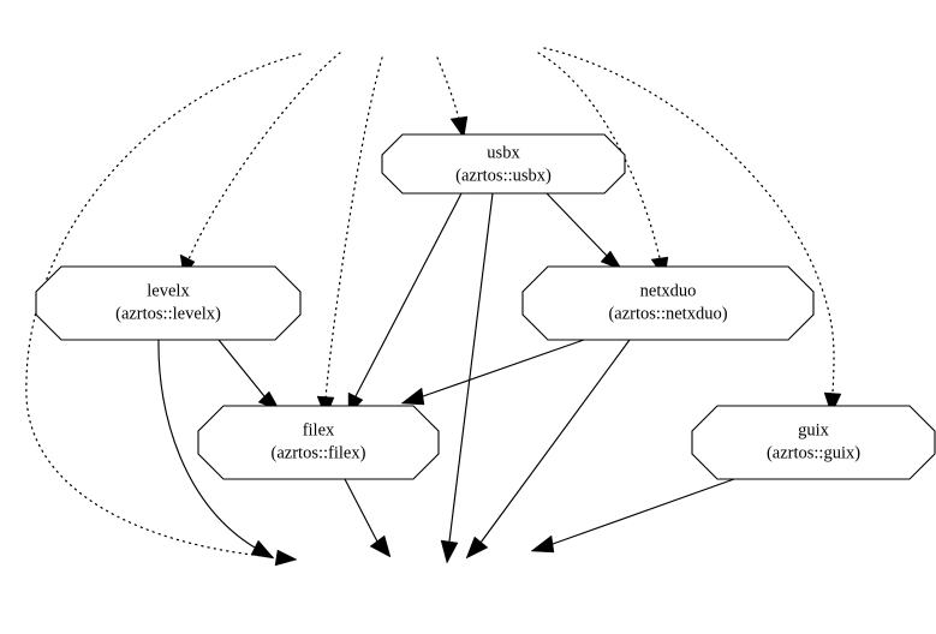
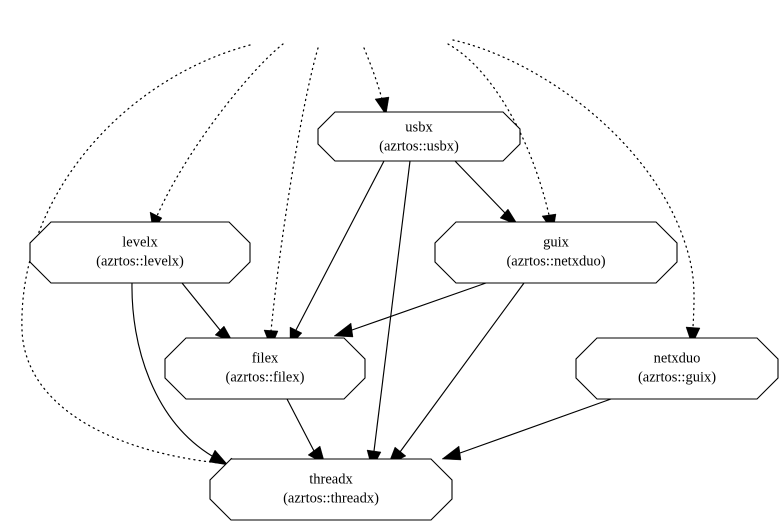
  usbx
  (azrtos::usbx)
  levelx
  (azrtos::levelx)
- netxduo
+ guix
  (azrtos::netxduo)
  filex
  (azrtos::filex)
- guix
+ netxduo
  (azrtos::guix)
+ threadx
+ (azrtos::threadx)
